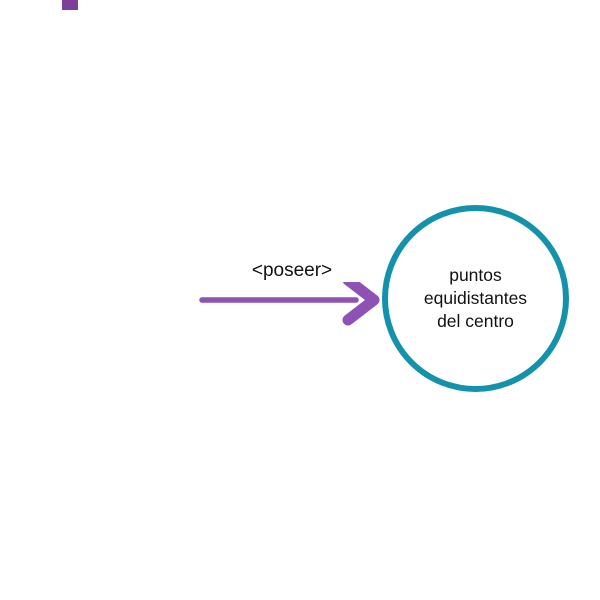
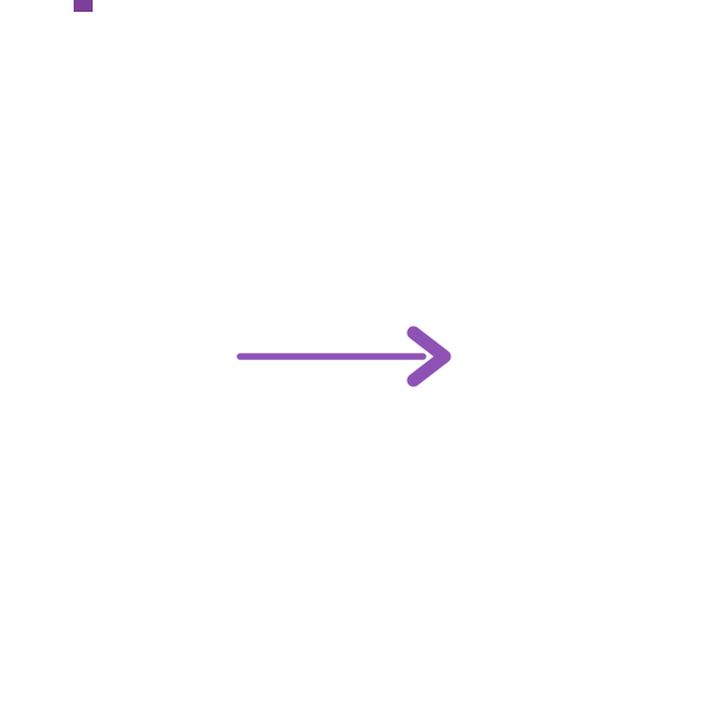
- <poseer>
- puntos
- equidistantes
- del centro
